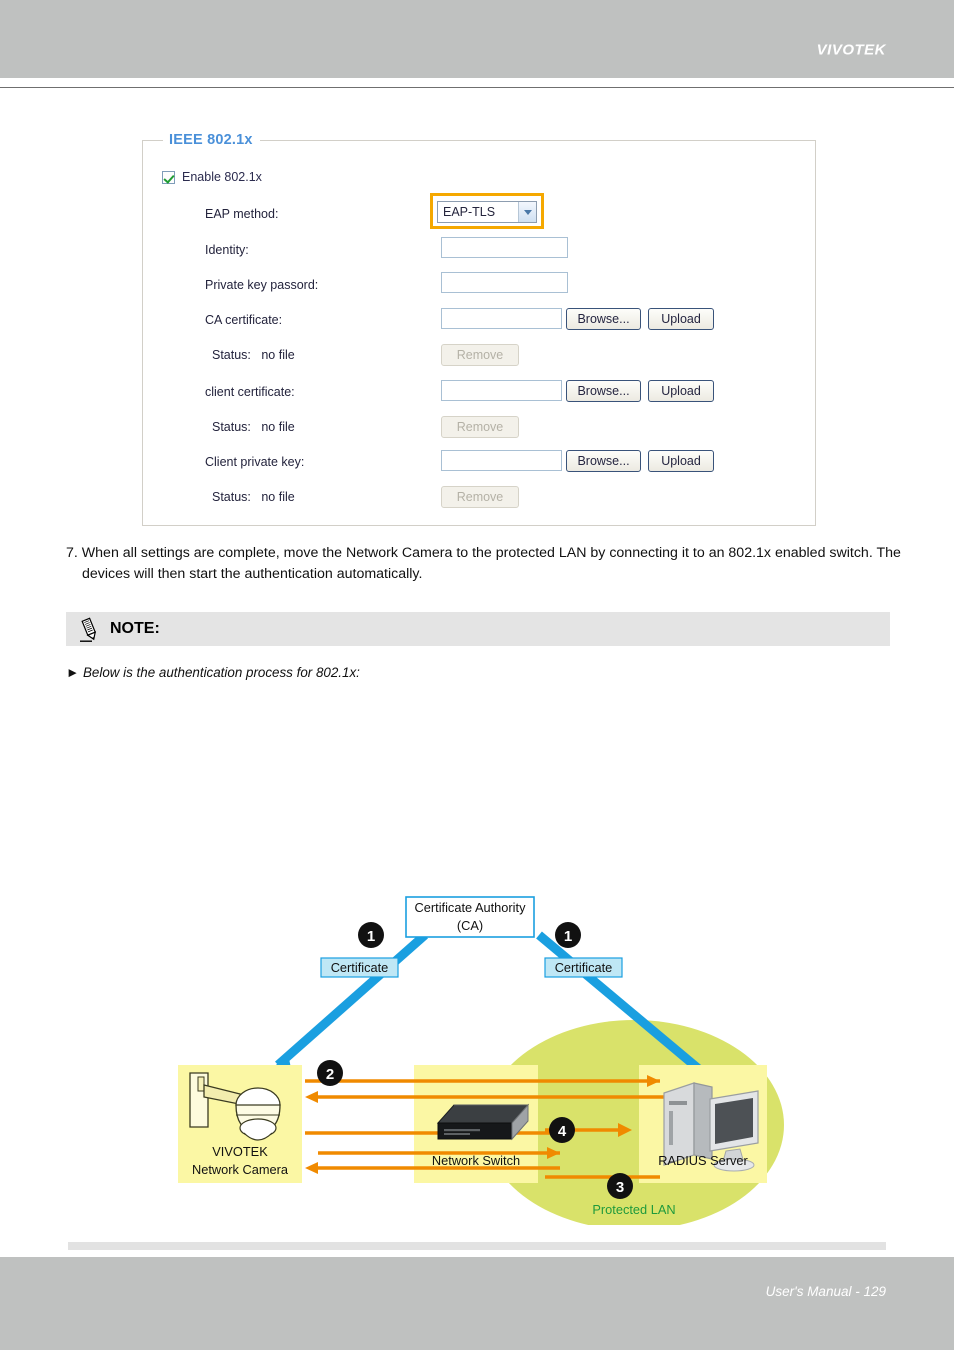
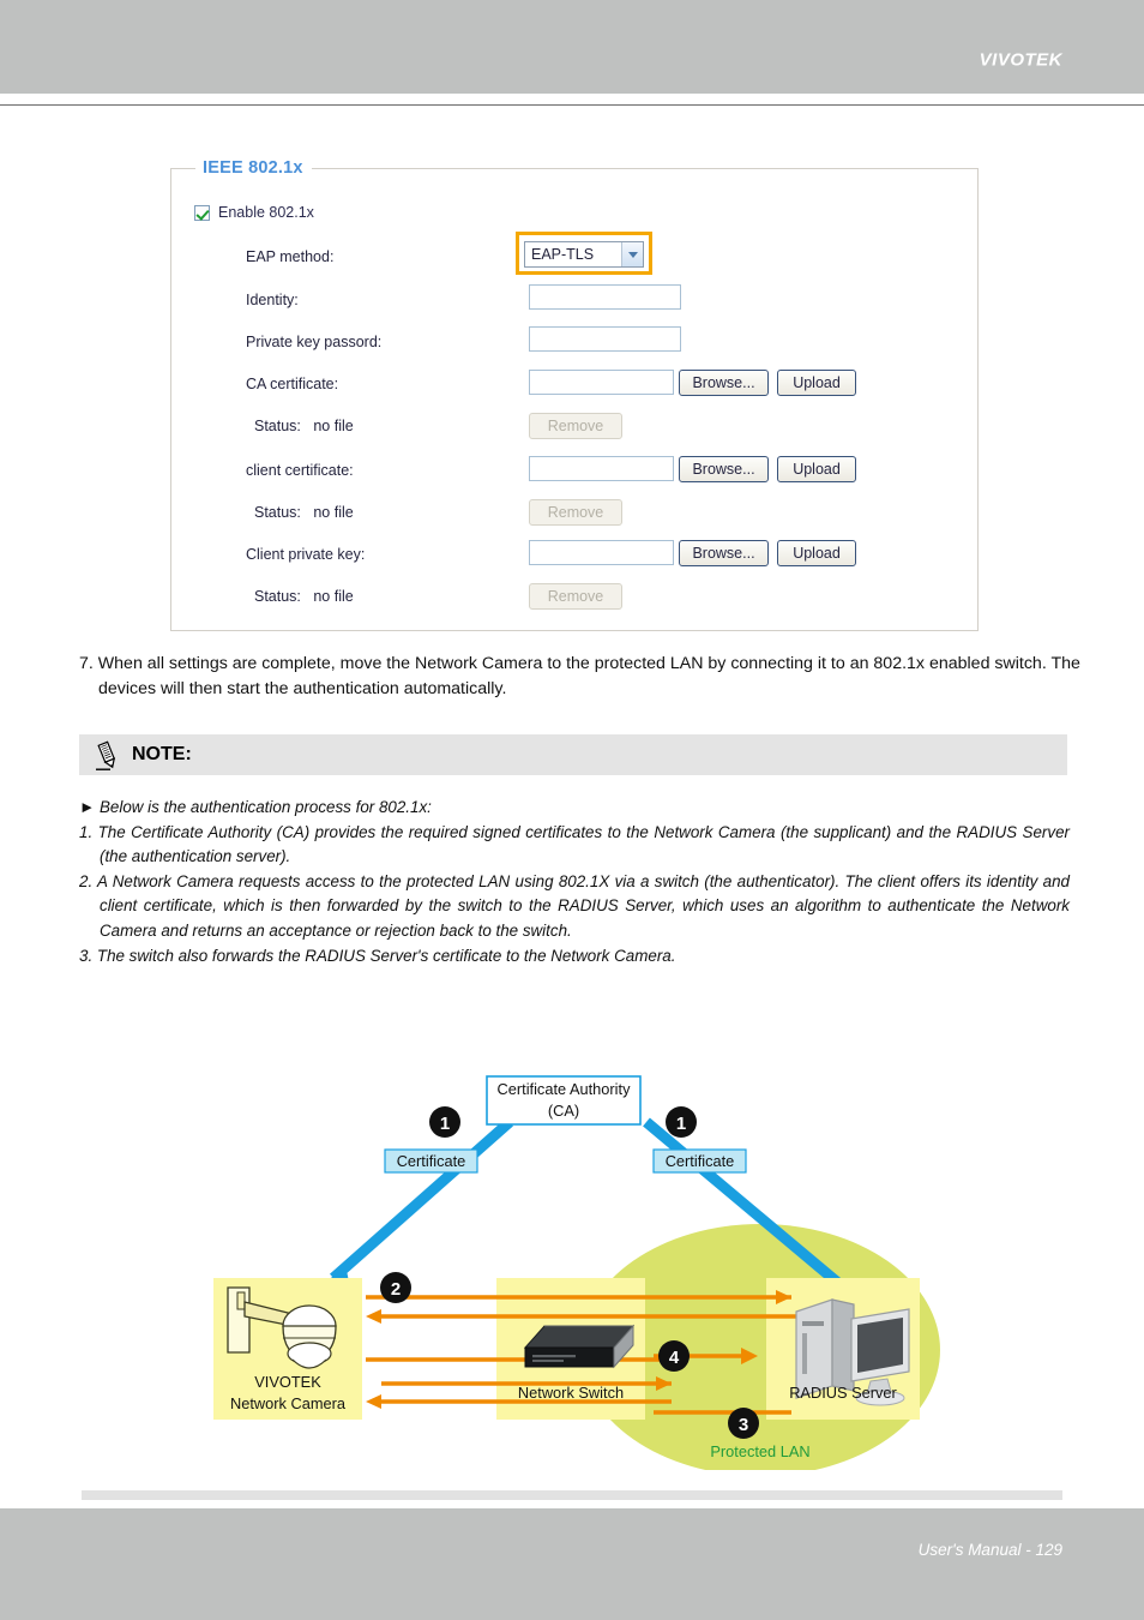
  VIVOTEK
  IEEE 802.1x
  Enable 802.1x
  EAP method:
  EAP-TLS
  Identity:
  Private key passord:
  CA certificate:
  Browse...
  Upload
  Status: no file
  Remove
  client certificate:
  Browse...
  Upload
  Status: no file
  Remove
  Client private key:
  Browse...
  Upload
  Status: no file
  Remove
  7. When all settings are complete, move the Network Camera to the protected LAN by connecting it to an 802.1x enabled switch. The devices will then start the authentication automatically.
  NOTE:
  ► Below is the authentication process for 802.1x:
+ 1. The Certificate Authority (CA) provides the required signed certificates to the Network Camera (the supplicant) and the RADIUS Server (the authentication server).
+ 2. A Network Camera requests access to the protected LAN using 802.1X via a switch (the authenticator). The client offers its identity and client certificate, which is then forwarded by the switch to the RADIUS Server, which uses an algorithm to authenticate the Network Camera and returns an acceptance or rejection back to the switch.
+ 3. The switch also forwards the RADIUS Server's certificate to the Network Camera.
  1
  1
  2
  4
  3
  Certificate Authority
  (CA)
  Certificate
  Certificate
  VIVOTEK
  Network Camera
  Network Switch
  RADIUS Server
  Protected LAN
  User's Manual - 129
